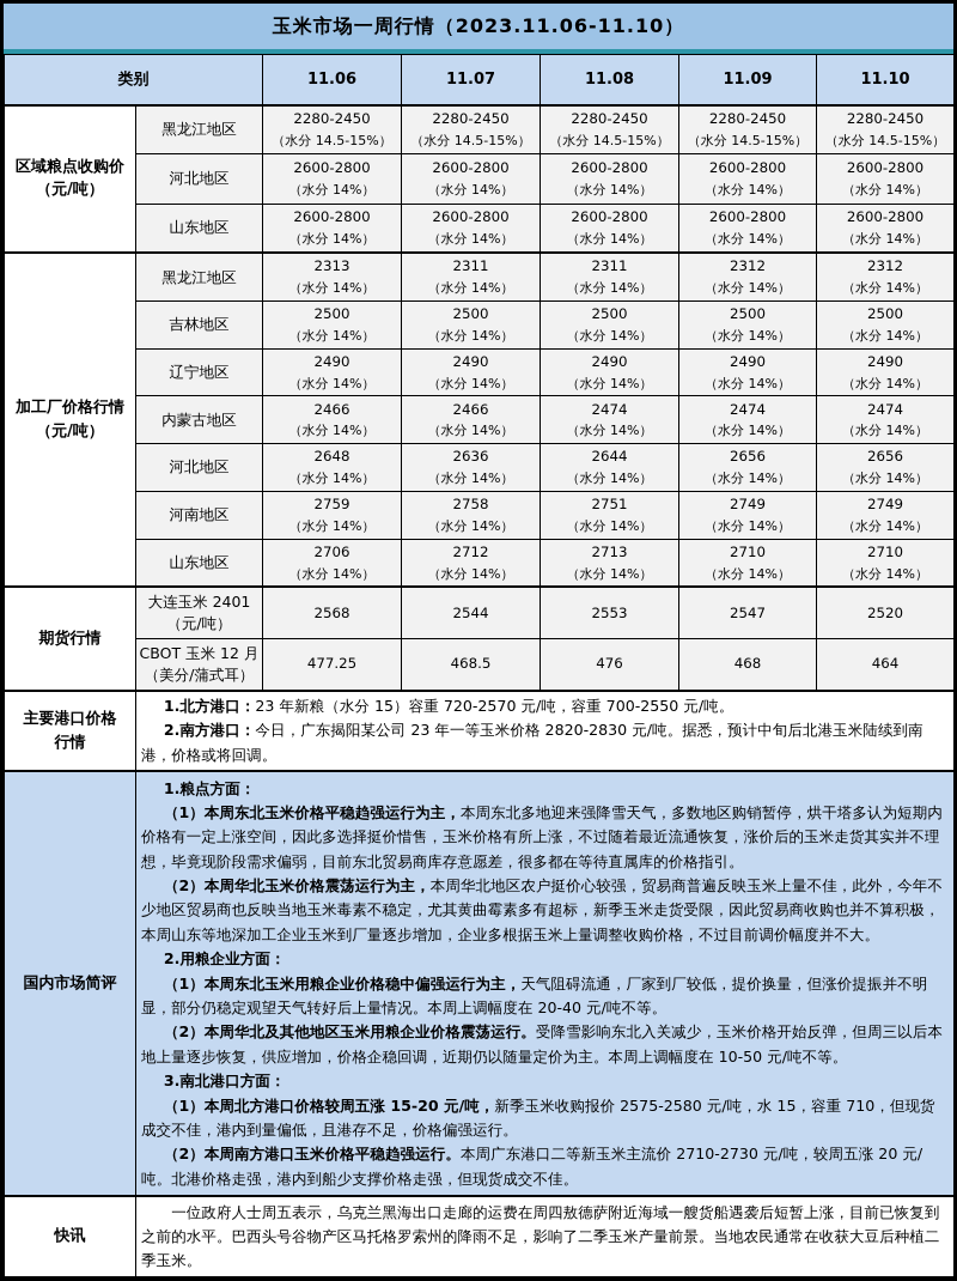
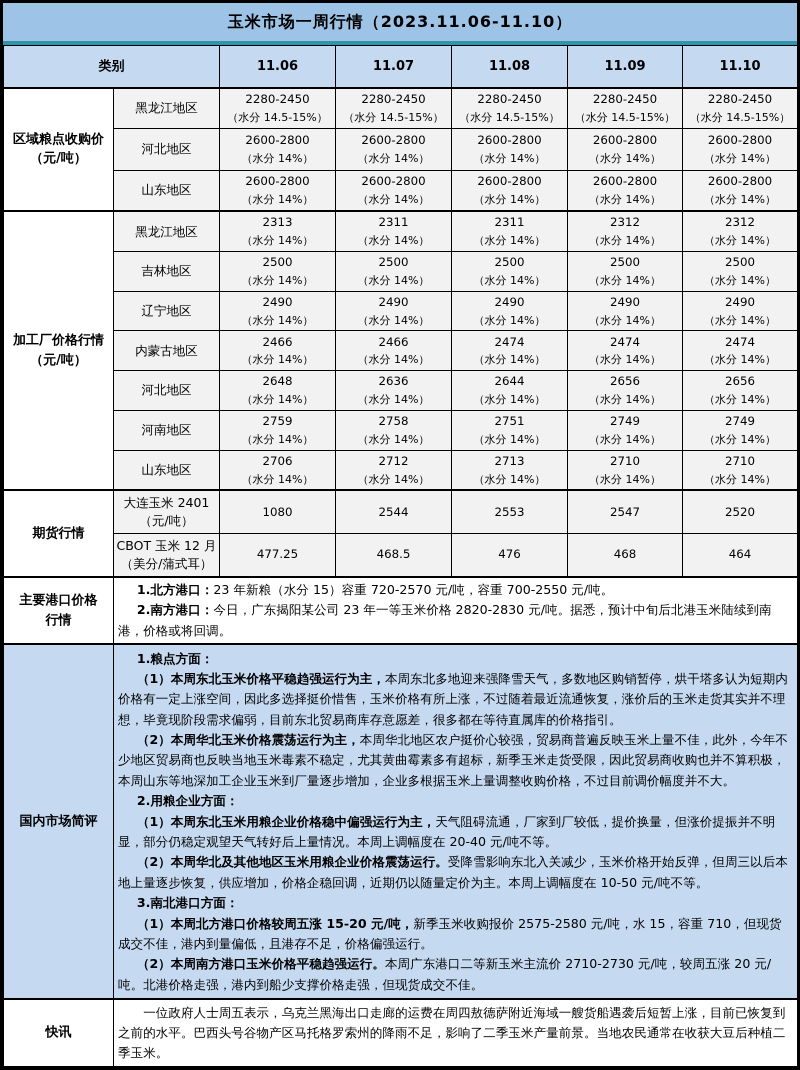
  玉米市场一周行情（2023.11.06-11.10）
  类别	11.06	11.07	11.08	11.09	11.10
  区域粮点收购价（元/吨）	黑龙江地区	2280-2450（水分 14.5-15%）	2280-2450（水分 14.5-15%）	2280-2450（水分 14.5-15%）	2280-2450（水分 14.5-15%）	2280-2450（水分 14.5-15%）
  河北地区	2600-2800（水分 14%）	2600-2800（水分 14%）	2600-2800（水分 14%）	2600-2800（水分 14%）	2600-2800（水分 14%）
  山东地区	2600-2800（水分 14%）	2600-2800（水分 14%）	2600-2800（水分 14%）	2600-2800（水分 14%）	2600-2800（水分 14%）
  加工厂价格行情（元/吨）	黑龙江地区	2313（水分 14%）	2311（水分 14%）	2311（水分 14%）	2312（水分 14%）	2312（水分 14%）
  吉林地区	2500（水分 14%）	2500（水分 14%）	2500（水分 14%）	2500（水分 14%）	2500（水分 14%）
  辽宁地区	2490（水分 14%）	2490（水分 14%）	2490（水分 14%）	2490（水分 14%）	2490（水分 14%）
  内蒙古地区	2466（水分 14%）	2466（水分 14%）	2474（水分 14%）	2474（水分 14%）	2474（水分 14%）
  河北地区	2648（水分 14%）	2636（水分 14%）	2644（水分 14%）	2656（水分 14%）	2656（水分 14%）
  河南地区	2759（水分 14%）	2758（水分 14%）	2751（水分 14%）	2749（水分 14%）	2749（水分 14%）
  山东地区	2706（水分 14%）	2712（水分 14%）	2713（水分 14%）	2710（水分 14%）	2710（水分 14%）
- 期货行情	大连玉米 2401（元/吨）	2568	2544	2553	2547	2520
+ 期货行情	大连玉米 2401（元/吨）	1080	2544	2553	2547	2520
  CBOT 玉米 12 月（美分/蒲式耳）	477.25	468.5	476	468	464
  主要港口价格行情	1.北方港口：23 年新粮（水分 15）容重 720-2570 元/吨，容重 700-2550 元/吨。2.南方港口：今日，广东揭阳某公司 23 年一等玉米价格 2820-2830 元/吨。据悉，预计中旬后北港玉米陆续到南港，价格或将回调。
  国内市场简评	1.粮点方面：（1）本周东北玉米价格平稳趋强运行为主，本周东北多地迎来强降雪天气，多数地区购销暂停，烘干塔多认为短期内价格有一定上涨空间，因此多选择挺价惜售，玉米价格有所上涨，不过随着最近流通恢复，涨价后的玉米走货其实并不理想，毕竟现阶段需求偏弱，目前东北贸易商库存意愿差，很多都在等待直属库的价格指引。（2）本周华北玉米价格震荡运行为主，本周华北地区农户挺价心较强，贸易商普遍反映玉米上量不佳，此外，今年不少地区贸易商也反映当地玉米毒素不稳定，尤其黄曲霉素多有超标，新季玉米走货受限，因此贸易商收购也并不算积极，本周山东等地深加工企业玉米到厂量逐步增加，企业多根据玉米上量调整收购价格，不过目前调价幅度并不大。2.用粮企业方面：（1）本周东北玉米用粮企业价格稳中偏强运行为主，天气阻碍流通，厂家到厂较低，提价换量，但涨价提振并不明显，部分仍稳定观望天气转好后上量情况。本周上调幅度在 20-40 元/吨不等。（2）本周华北及其他地区玉米用粮企业价格震荡运行。受降雪影响东北入关减少，玉米价格开始反弹，但周三以后本地上量逐步恢复，供应增加，价格企稳回调，近期仍以随量定价为主。本周上调幅度在 10-50 元/吨不等。3.南北港口方面：（1）本周北方港口价格较周五涨 15-20 元/吨，新季玉米收购报价 2575-2580 元/吨，水 15，容重 710，但现货成交不佳，港内到量偏低，且港存不足，价格偏强运行。（2）本周南方港口玉米价格平稳趋强运行。本周广东港口二等新玉米主流价 2710-2730 元/吨，较周五涨 20 元/吨。北港价格走强，港内到船少支撑价格走强，但现货成交不佳。
  快讯	一位政府人士周五表示，乌克兰黑海出口走廊的运费在周四敖德萨附近海域一艘货船遇袭后短暂上涨，目前已恢复到之前的水平。巴西头号谷物产区马托格罗索州的降雨不足，影响了二季玉米产量前景。当地农民通常在收获大豆后种植二季玉米。
